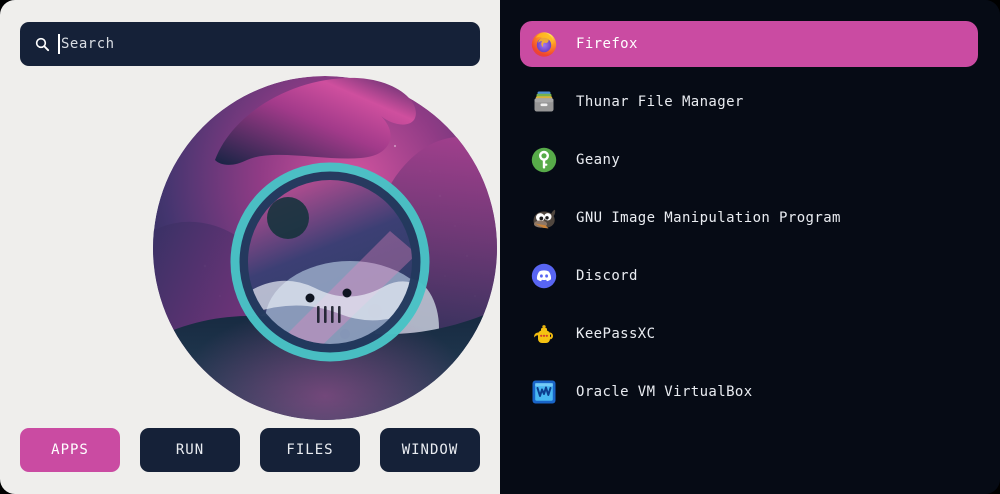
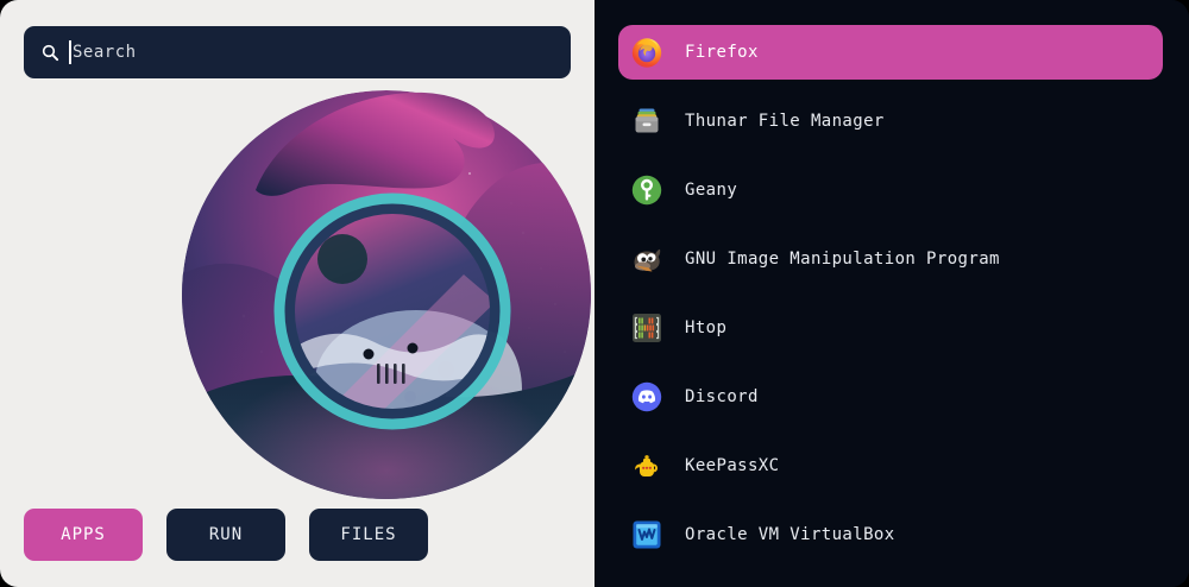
  Search
  APPS
  RUN
  FILES
- WINDOW
  Firefox
  Thunar File Manager
  Geany
  GNU Image Manipulation Program
+ Htop
  Discord
  KeePassXC
  Oracle VM VirtualBox
